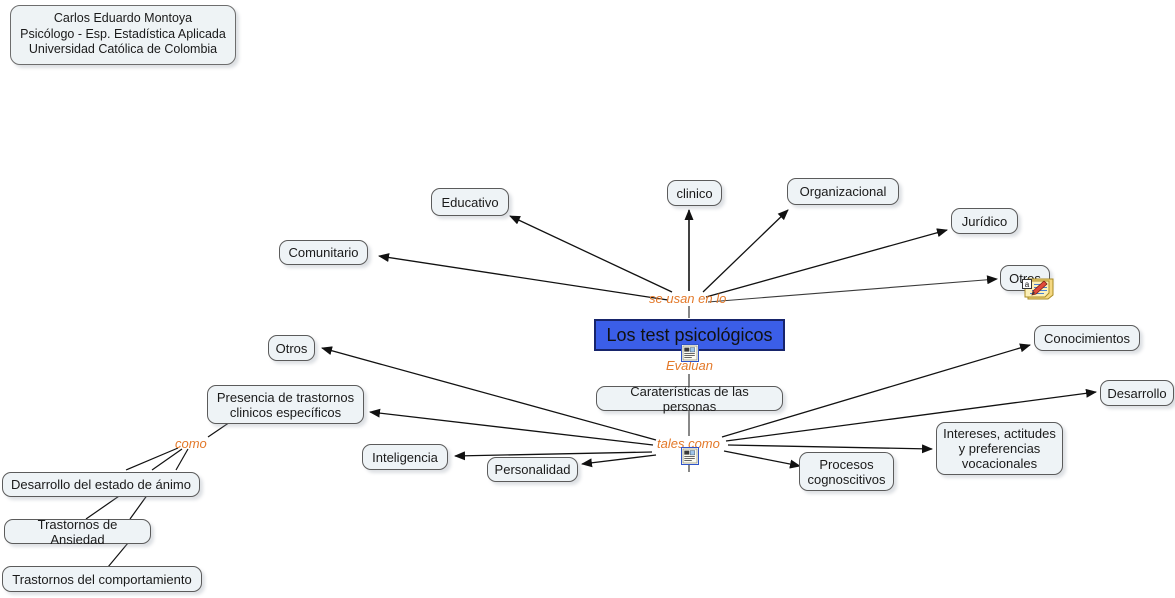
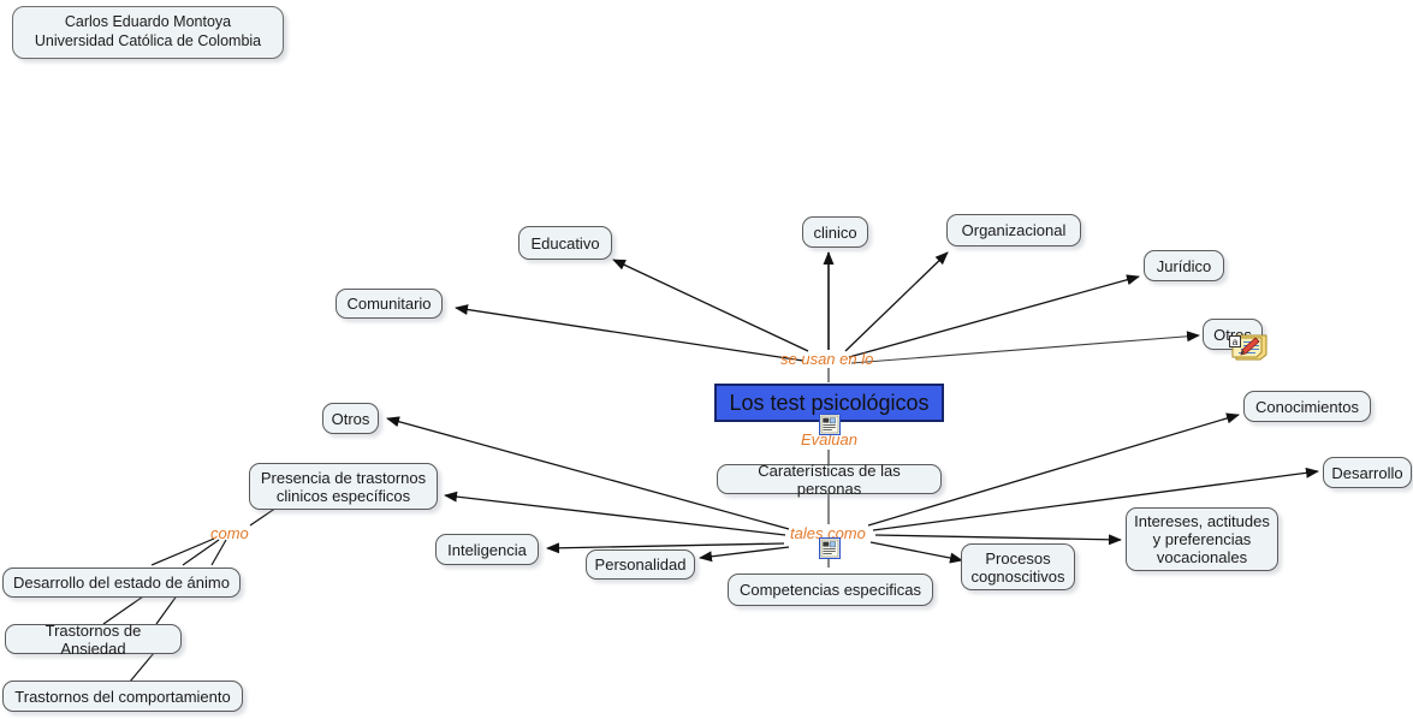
  Carlos Eduardo Montoya
- Psicólogo - Esp. Estadística Aplicada
  Universidad Católica de Colombia
  Educativo
  clinico
  Organizacional
  Jurídico
  Comunitario
  Otros
  Los test psicológicos
  Otros
  Conocimientos
  Desarrollo
  Caraterísticas de las personas
  Presencia de trastornos
  clinicos específicos
  Inteligencia
  Personalidad
+ Competencias especificas
  Procesos
  cognoscitivos
  Intereses, actitudes
  y preferencias
  vocacionales
  Desarrollo del estado de ánimo
  Trastornos de Ansiedad
  Trastornos del comportamiento
  se usan en lo
  Evaluan
  tales como
  como
  a
